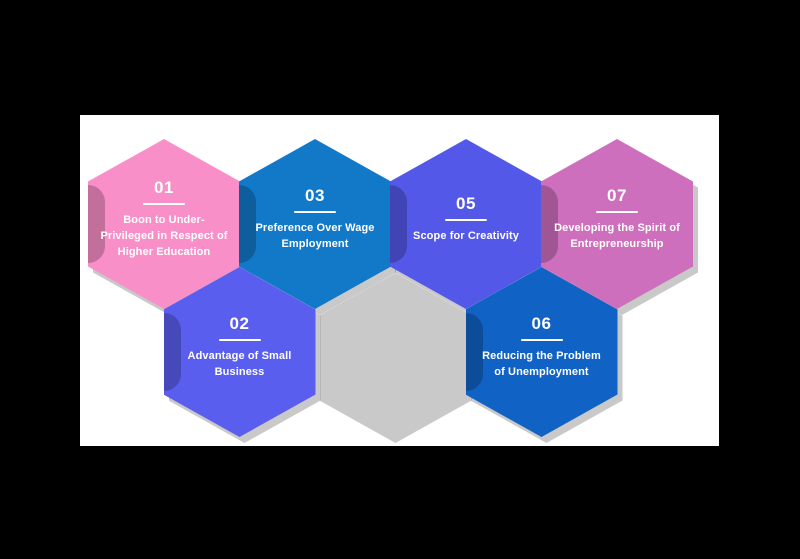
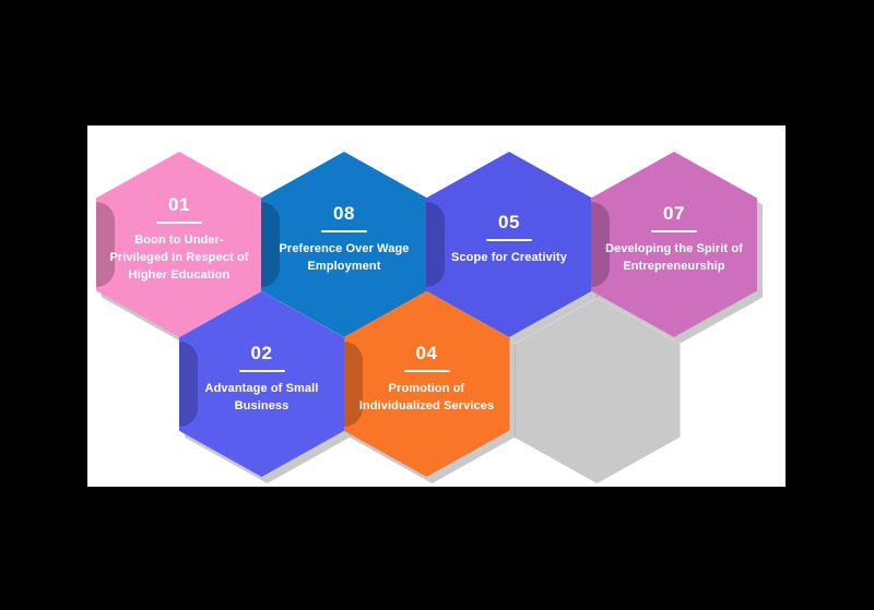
  01
  Boon to Under-Privileged in Respect of Higher Education
  02
  Advantage of Small Business
- 03
+ 08
  Preference Over Wage Employment
+ 04
+ Promotion of Individualized Services
  05
  Scope for Creativity
- 06
- Reducing the Problem of Unemployment
  07
  Developing the Spirit of Entrepreneurship
